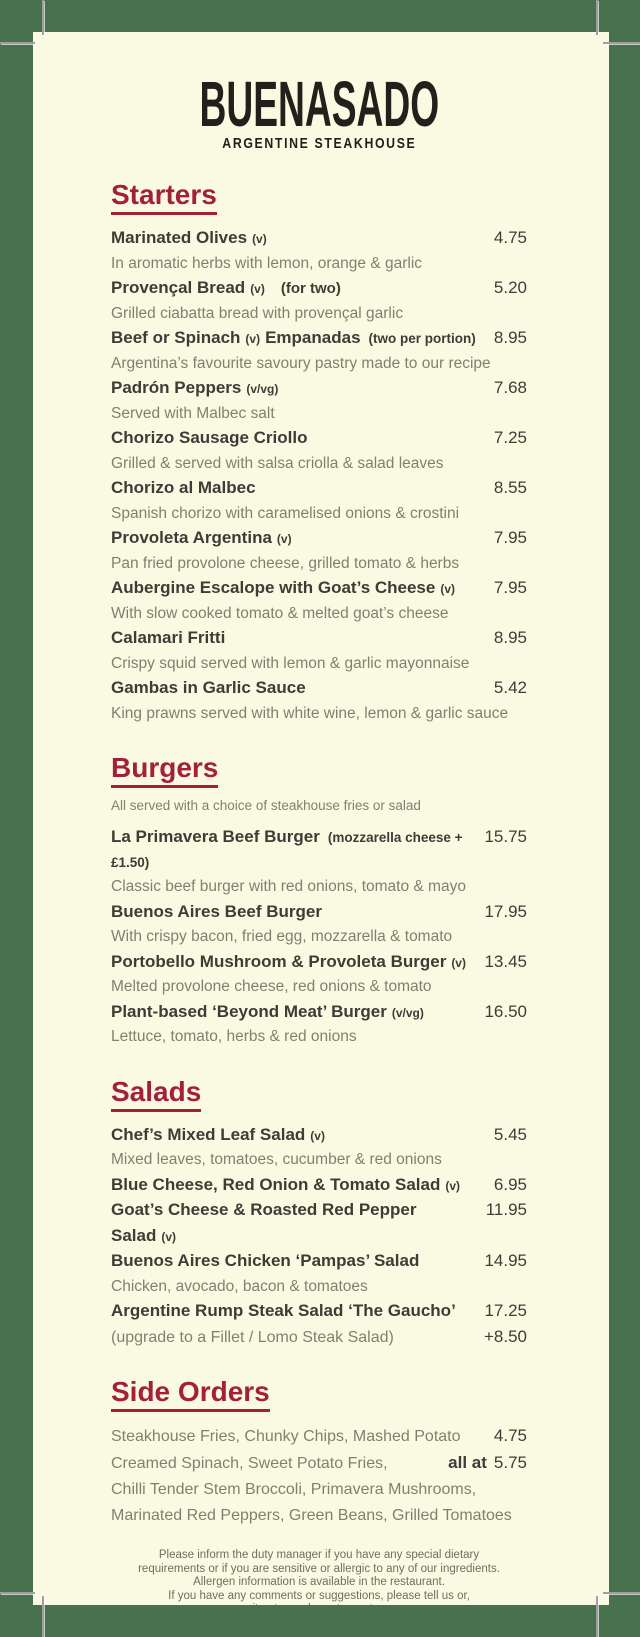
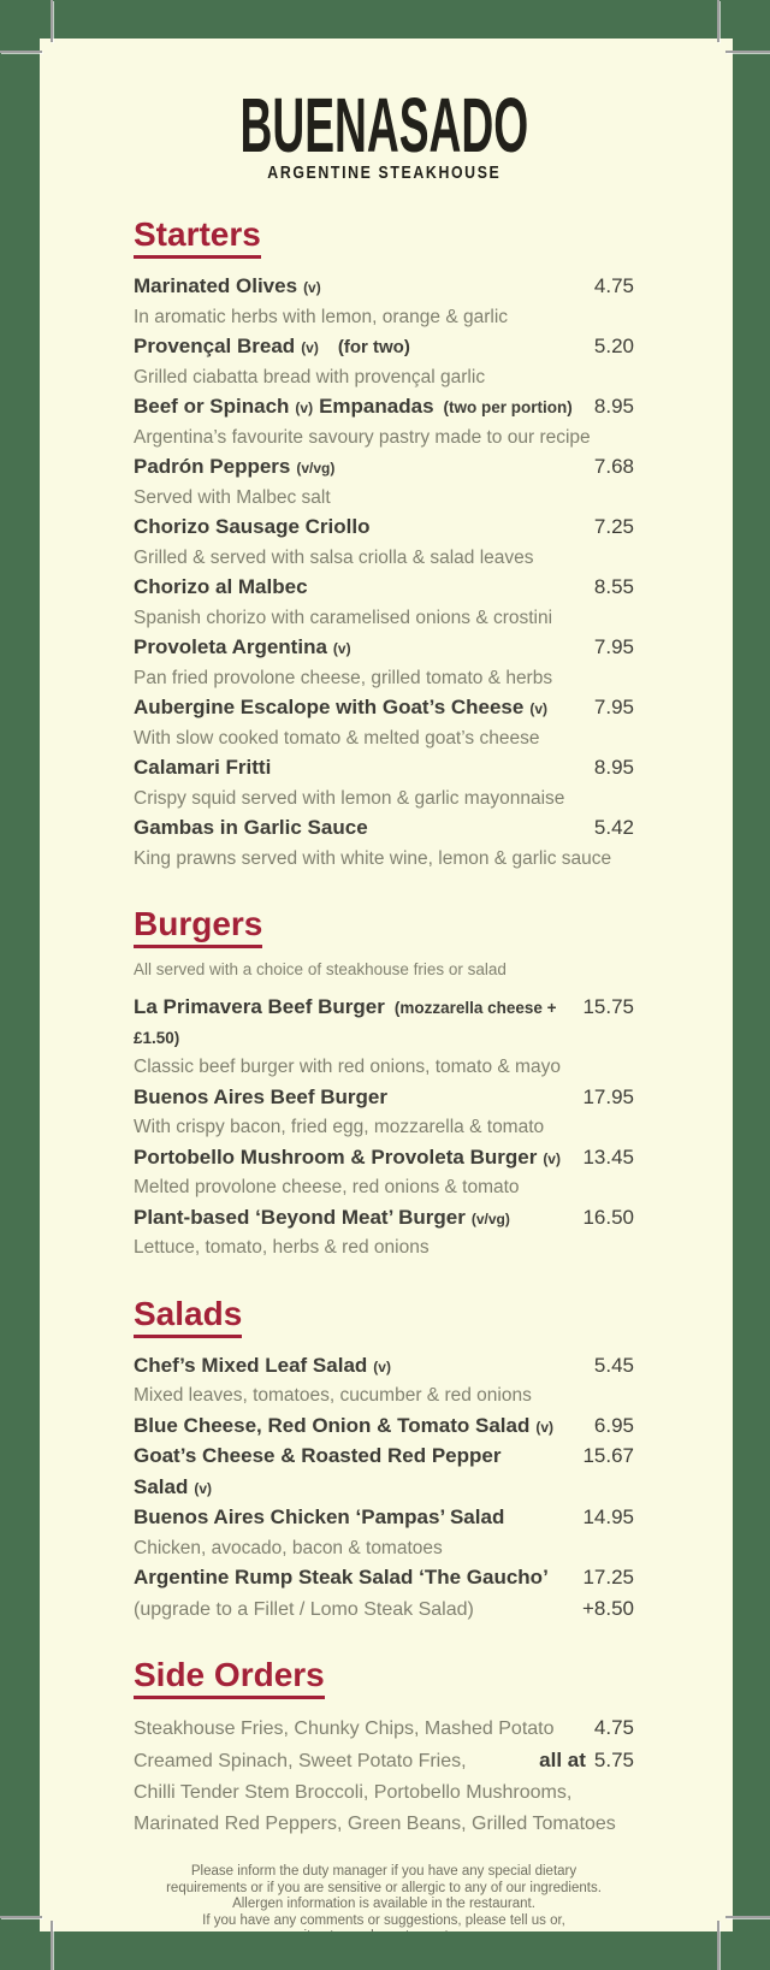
  BUENASADO
  ARGENTINE STEAKHOUSE
  Starters
  Marinated Olives (v)
  4.75
  In aromatic herbs with lemon, orange & garlic
  Provençal Bread (v) (for two)
  5.20
  Grilled ciabatta bread with provençal garlic
  Beef or Spinach (v) Empanadas (two per portion)
  8.95
  Argentina’s favourite savoury pastry made to our recipe
  Padrón Peppers (v/vg)
  7.68
  Served with Malbec salt
  Chorizo Sausage Criollo
  7.25
  Grilled & served with salsa criolla & salad leaves
  Chorizo al Malbec
  8.55
  Spanish chorizo with caramelised onions & crostini
  Provoleta Argentina (v)
  7.95
  Pan fried provolone cheese, grilled tomato & herbs
  Aubergine Escalope with Goat’s Cheese (v)
  7.95
  With slow cooked tomato & melted goat’s cheese
  Calamari Fritti
  8.95
  Crispy squid served with lemon & garlic mayonnaise
  Gambas in Garlic Sauce
  5.42
  King prawns served with white wine, lemon & garlic sauce
  Burgers
  All served with a choice of steakhouse fries or salad
  La Primavera Beef Burger (mozzarella cheese + £1.50)
  15.75
  Classic beef burger with red onions, tomato & mayo
  Buenos Aires Beef Burger
  17.95
  With crispy bacon, fried egg, mozzarella & tomato
  Portobello Mushroom & Provoleta Burger (v)
  13.45
  Melted provolone cheese, red onions & tomato
  Plant-based ‘Beyond Meat’ Burger (v/vg)
  16.50
  Lettuce, tomato, herbs & red onions
  Salads
  Chef’s Mixed Leaf Salad (v)
  5.45
  Mixed leaves, tomatoes, cucumber & red onions
  Blue Cheese, Red Onion & Tomato Salad (v)
  6.95
  Goat’s Cheese & Roasted Red Pepper Salad (v)
- 11.95
+ 15.67
  Buenos Aires Chicken ‘Pampas’ Salad
  14.95
  Chicken, avocado, bacon & tomatoes
  Argentine Rump Steak Salad ‘The Gaucho’
  17.25
  (upgrade to a Fillet / Lomo Steak Salad)
  +8.50
  Side Orders
  Steakhouse Fries, Chunky Chips, Mashed Potato
  4.75
  Creamed Spinach, Sweet Potato Fries,
  all at 5.75
- Chilli Tender Stem Broccoli, Primavera Mushrooms,
+ Chilli Tender Stem Broccoli, Portobello Mushrooms,
  Marinated Red Peppers, Green Beans, Grilled Tomatoes
  Please inform the duty manager if you have any special dietary
  requirements or if you are sensitive or allergic to any of our ingredients.
  Allergen information is available in the restaurant.
  If you have any comments or suggestions, please tell us or,
